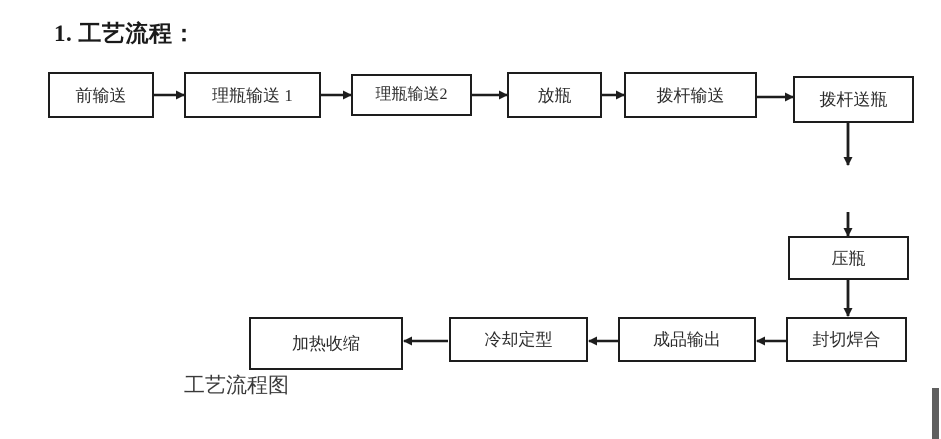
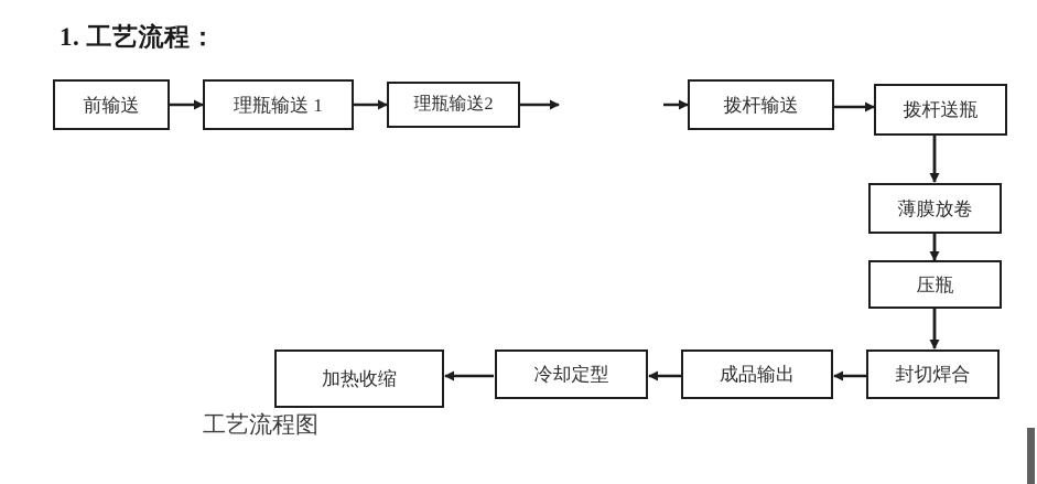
  1. 工艺流程：
  前输送
  理瓶输送 1
  理瓶输送2
- 放瓶
  拨杆输送
  拨杆送瓶
+ 薄膜放卷
  压瓶
  封切焊合
  成品输出
  冷却定型
  加热收缩
  工艺流程图
